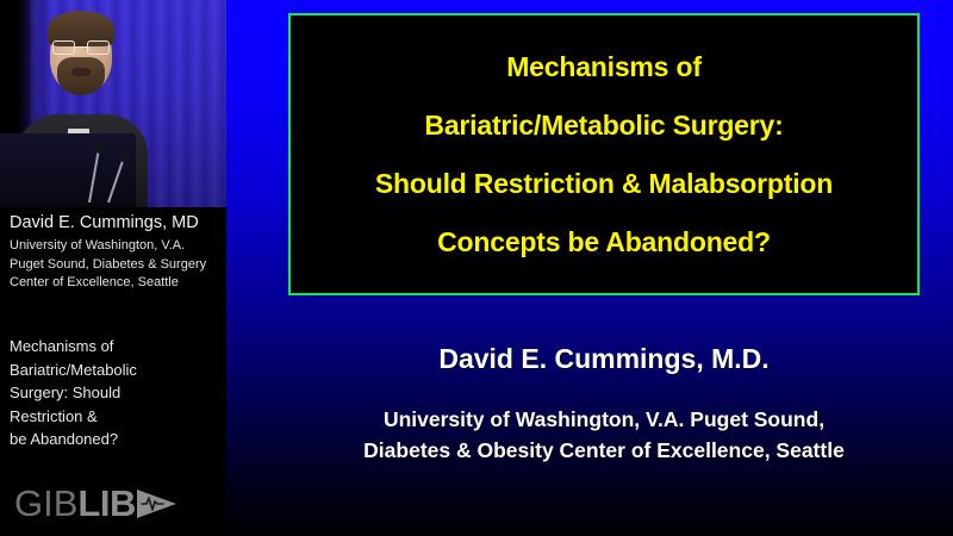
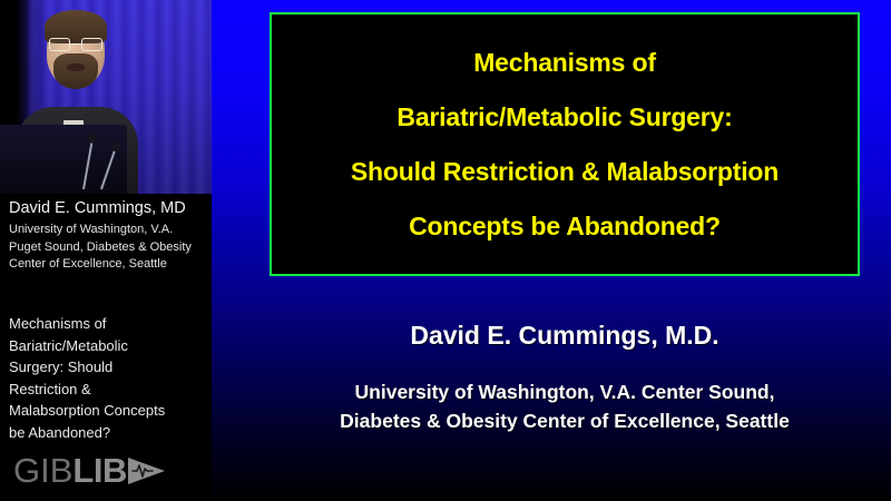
  Mechanisms of
  Bariatric/Metabolic Surgery:
  Should Restriction & Malabsorption
  Concepts be Abandoned?
  David E. Cummings, M.D.
- University of Washington, V.A. Puget Sound,
+ University of Washington, V.A. Center Sound,
  Diabetes & Obesity Center of Excellence, Seattle
  David E. Cummings, MD
- University of Washington, V.A. Puget Sound, Diabetes & Surgery Center of Excellence, Seattle
+ University of Washington, V.A. Puget Sound, Diabetes & Obesity Center of Excellence, Seattle
  Mechanisms of
  Bariatric/Metabolic
  Surgery: Should
  Restriction &
+ Malabsorption Concepts
  be Abandoned?
  GIB
  LIB
